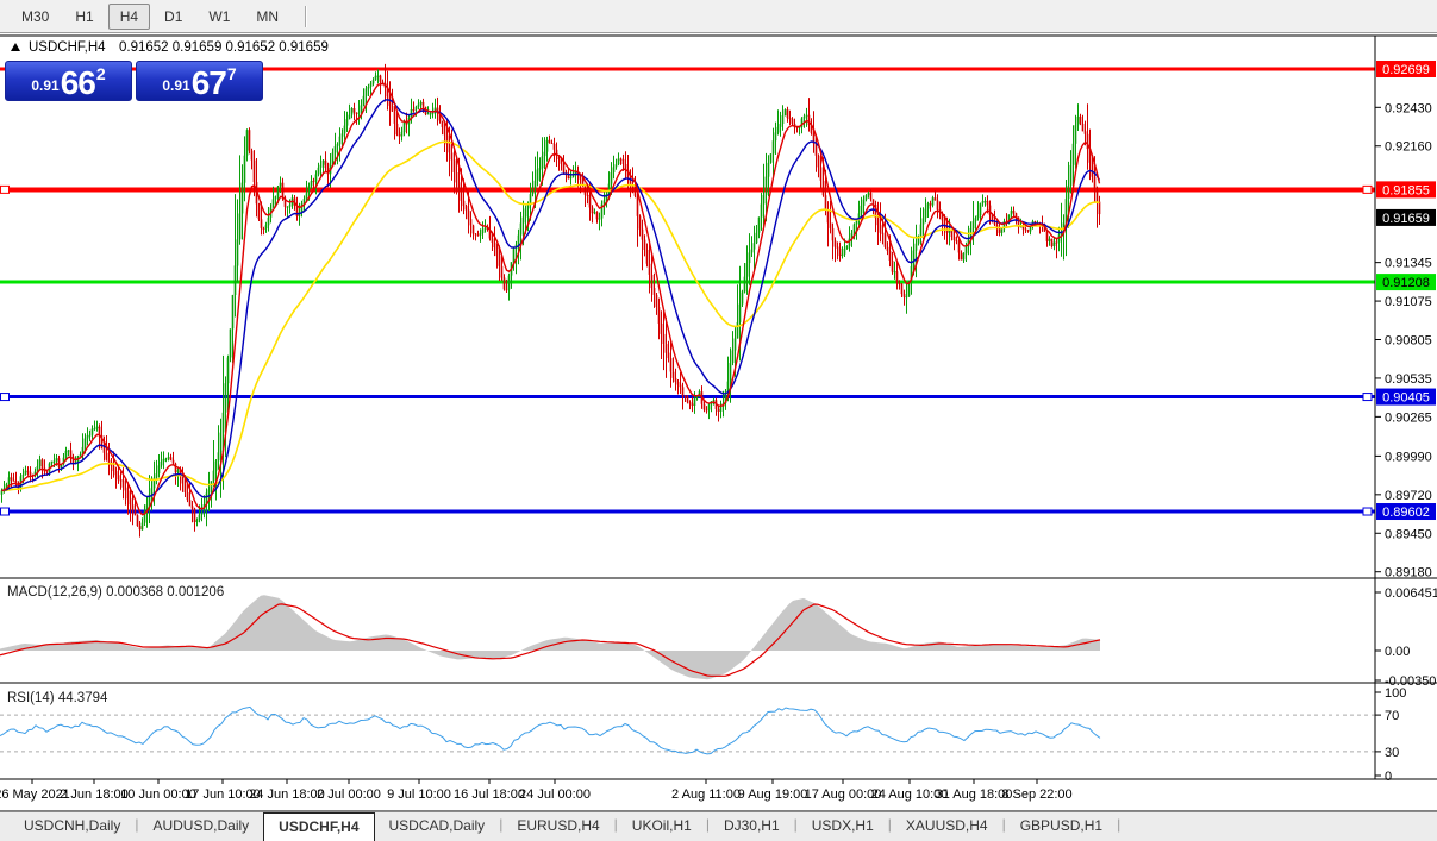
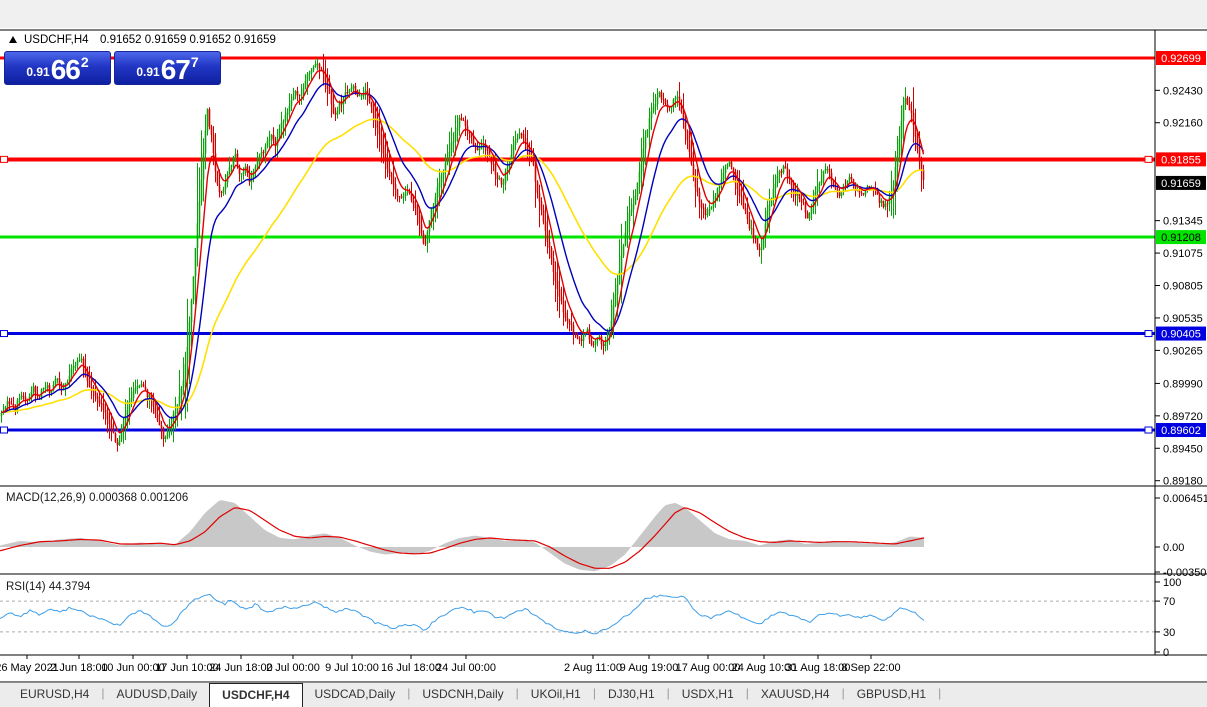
- M30
- H1
- H4
- D1
- W1
- MN
  0.92430
  0.92160
  0.91345
  0.91075
  0.90805
  0.90535
  0.90265
  0.89990
  0.89720
  0.89450
  0.89180
  0.92699
  0.91855
  0.91208
  0.90405
  0.89602
  0.91659
  USDCHF,H4
  0.91652 0.91659 0.91652 0.91659
  MACD(12,26,9) 0.000368 0.001206
  RSI(14) 44.3794
  0.006451
  0.00
  -0.00350
  100
  70
  30
  0
  6 May 2021
  2 Jun 18:00
  10 Jun 00:00
  17 Jun 10:00
  24 Jun 18:00
  2 Jul 00:00
  9 Jul 10:00
  16 Jul 18:00
  24 Jul 00:00
  2 Aug 11:00
  9 Aug 19:00
  17 Aug 00:00
  24 Aug 10:00
  31 Aug 18:00
  8 Sep 22:00
  0.91
  66
  2
  0.91
  67
  7
- USDCNH,Daily
+ EURUSD,H4
  |
  AUDUSD,Daily
  USDCHF,H4
  USDCAD,Daily
  |
- EURUSD,H4
+ USDCNH,Daily
  |
  UKOil,H1
  |
  DJ30,H1
  |
  USDX,H1
  |
  XAUUSD,H4
  |
  GBPUSD,H1
  |
